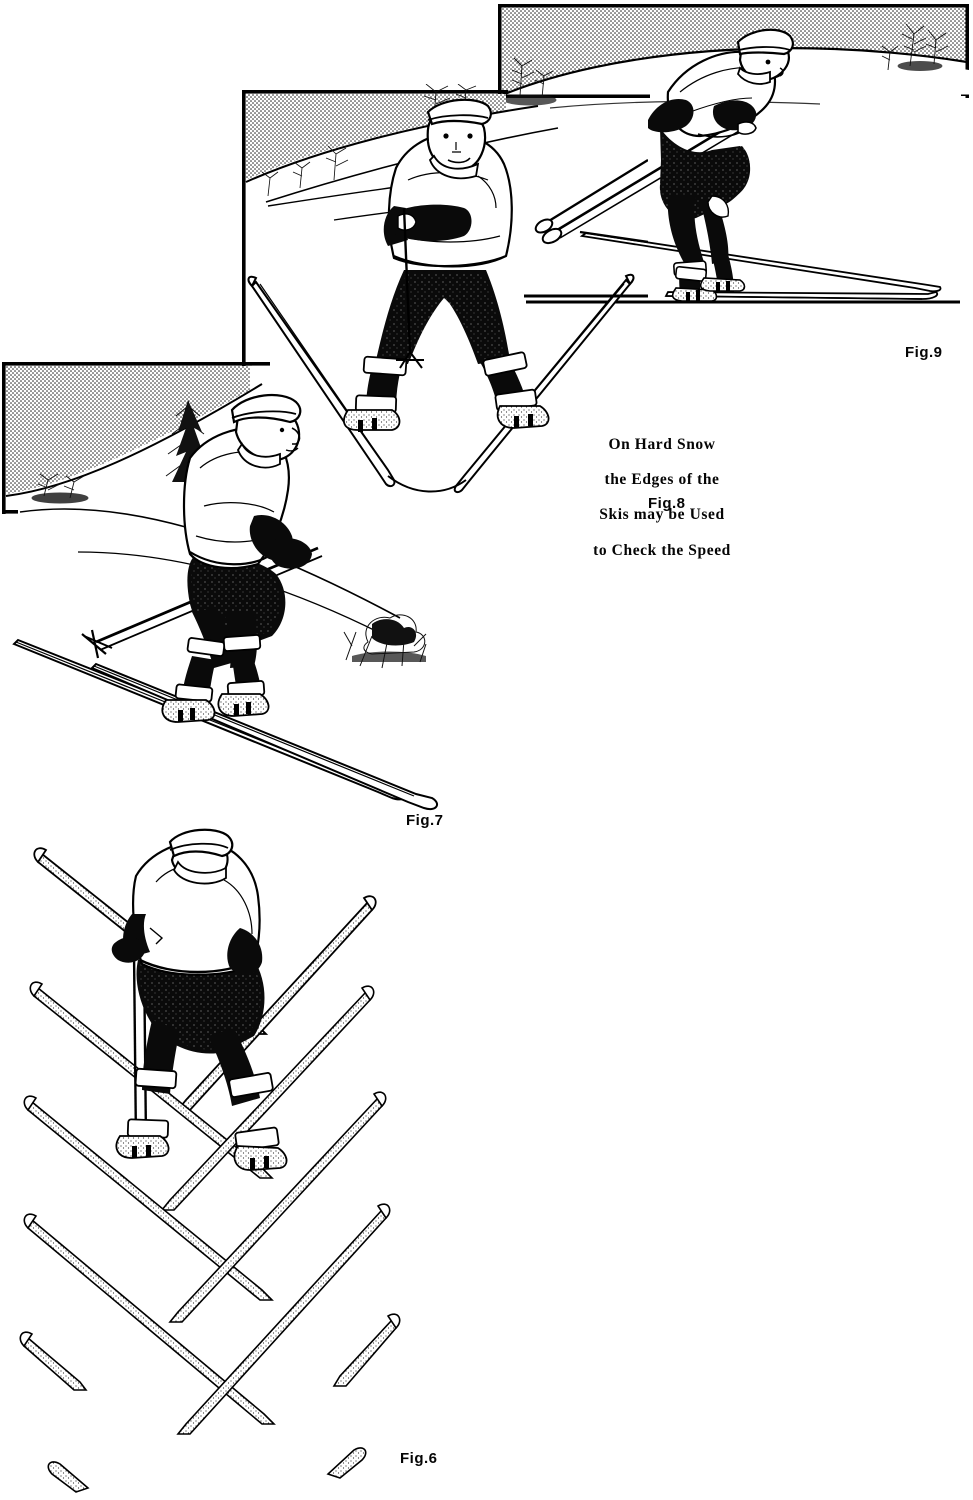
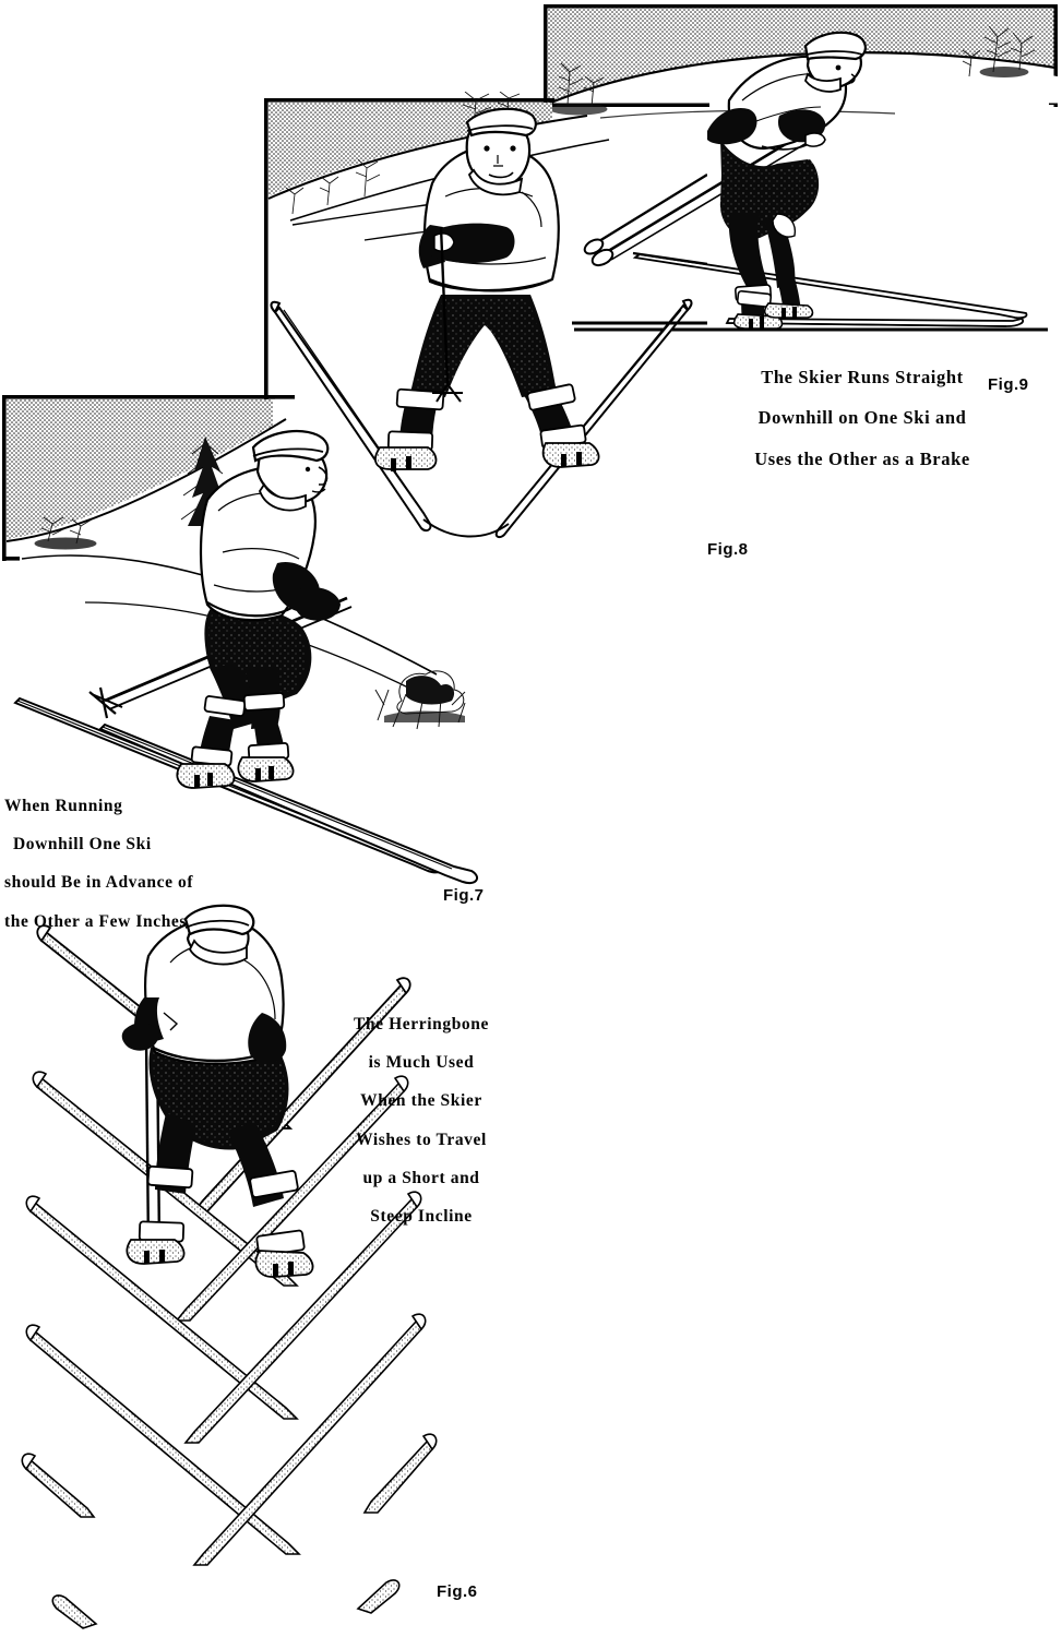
+ The Skier Runs Straight
+ Downhill on One Ski and
+ Uses the Other as a Brake
  Fig.9
- On Hard Snow
- the Edges of the
- Skis may be Used
- to Check the Speed
  Fig.8
+ When Running
+ Downhill One Ski
+ should Be in Advance of
+ the Other a Few Inches
  Fig.7
+ The Herringbone
+ is Much Used
+ When the Skier
+ Wishes to Travel
+ up a Short and
+ Steep Incline
  Fig.6
